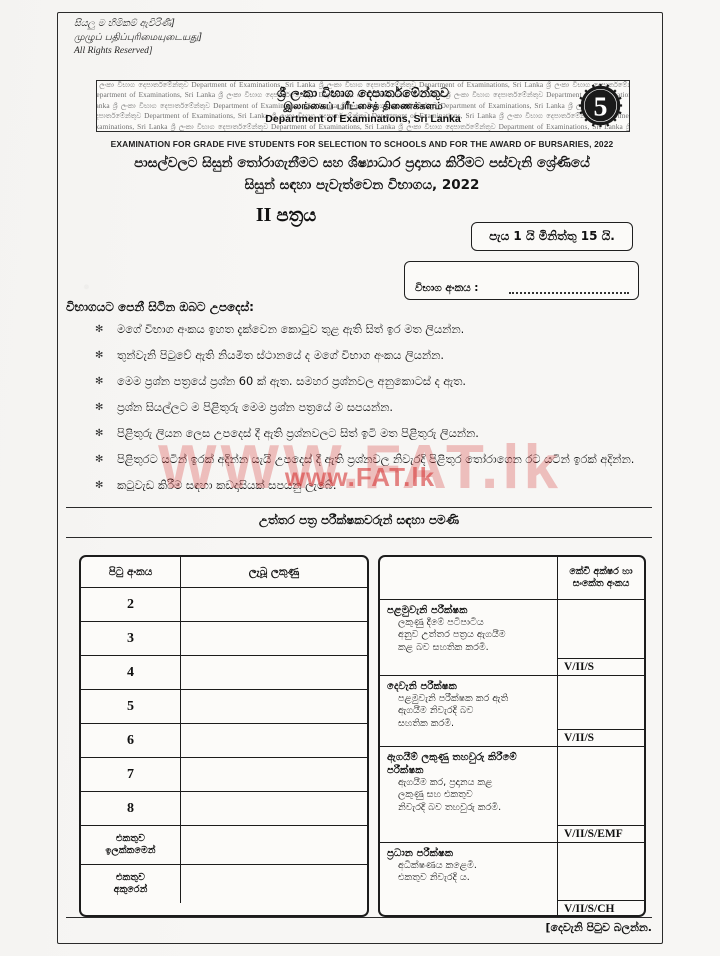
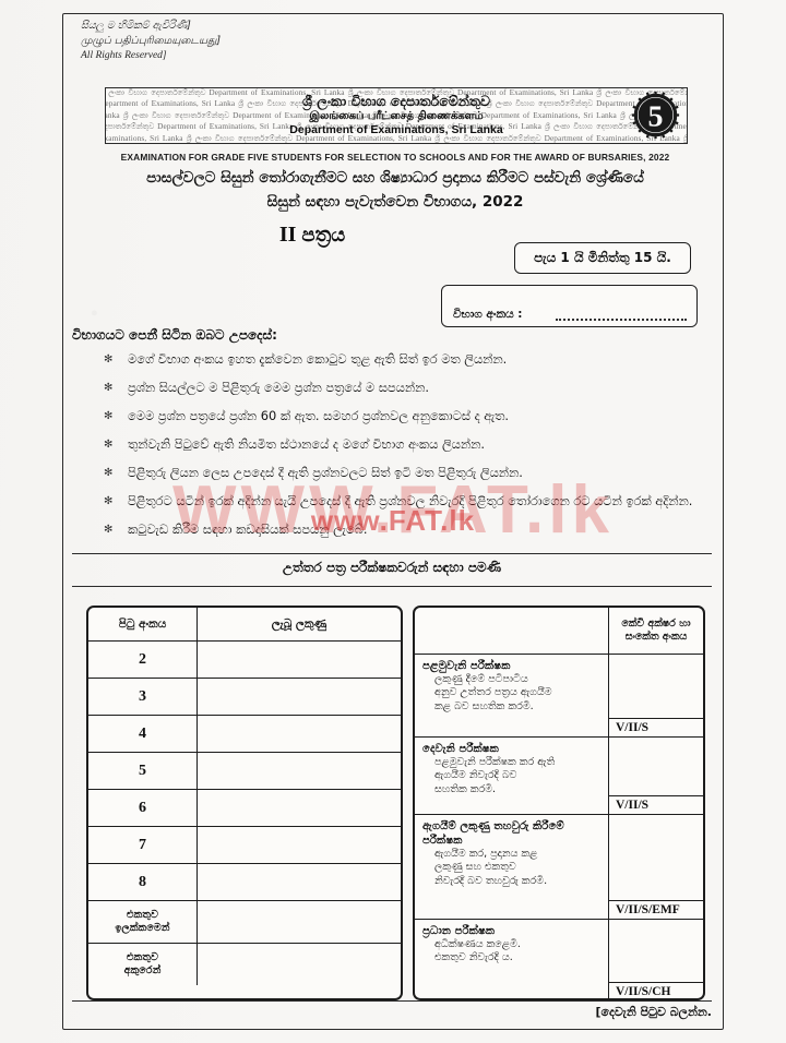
  සියලු ම හිමිකම් ඇවිරිණි]
  முழுப் பதிப்புரிமையுடையது]
  All Rights Reserved]
  ශ්‍රී ලංකා විභාග දෙපාර්තමේන්තුව
  இலங்கைப் பரீட்சைத் திணைக்களம்
  Department of Examinations, Sri Lanka
  5
  EXAMINATION FOR GRADE FIVE STUDENTS FOR SELECTION TO SCHOOLS AND FOR THE AWARD OF BURSARIES, 2022
  පාසල්වලට සිසුන් තෝරාගැනීමට සහ ශිෂ්‍යාධාර ප්‍රදානය කිරීමට පස්වැනි ශ්‍රේණියේ
  සිසුන් සඳහා පැවැත්වෙන විභාගය, 2022
  II පත්‍රය
  පැය 1 යි මිනිත්තු 15 යි.
  විභාග අංකය :
  විභාගයට පෙනී සිටින ඔබට උපදෙස්:
  ✻
  මගේ විභාග අංකය ඉහත දැක්වෙන කොටුව තුළ ඇති සිත් ඉර මත ලියන්න.
  ✻
- තුන්වැනි පිටුවේ ඇති නියමිත ස්ථානයේ ද මගේ විභාග අංකය ලියන්න.
+ ප්‍රශ්න සියල්ලට ම පිළිතුරු මෙම ප්‍රශ්න පත්‍රයේ ම සපයන්න.
  ✻
  මෙම ප්‍රශ්න පත්‍රයේ ප්‍රශ්න 60 ක් ඇත. සමහර ප්‍රශ්නවල අනුකොටස් ද ඇත.
  ✻
- ප්‍රශ්න සියල්ලට ම පිළිතුරු මෙම ප්‍රශ්න පත්‍රයේ ම සපයන්න.
+ තුන්වැනි පිටුවේ ඇති නියමිත ස්ථානයේ ද මගේ විභාග අංකය ලියන්න.
  ✻
  පිළිතුරු ලියන ලෙස උපදෙස් දී ඇති ප්‍රශ්නවලට සිත් ඉටි මත පිළිතුරු ලියන්න.
  ✻
  පිළිතුරට යටින් ඉරක් අදින්න යැයි උපදෙස් දී ඇති ප්‍රශ්නවල නිවැරදි පිළිතුර තෝරාගෙන රට යටින් ඉරක් අදින්න.
  ✻
  කටුවැඩ කිරීම සඳහා කඩදාසියක් සපයනු ලැබේ.
  උත්තර පත්‍ර පරීක්ෂකවරුන් සඳහා පමණි
  පිටු අංකය
  ලැබූ ලකුණු
  2
  3
  4
  5
  6
  7
  8
  එකතුව
  ඉලක්කමෙන්
  එකතුව
  අකුරෙන්
  කේවි අක්ෂර හා
  සංකේත අංකය
  පළමුවැනි පරීක්ෂක
  ලකුණු දීමේ පටිපාටිය
  අනුව උත්තර පත්‍රය ඇගයීම
  කළ බව සහතික කරමි.
  V/II/S
  දෙවැනි පරීක්ෂක
  පළමුවැනි පරීක්ෂක කර ඇති
  ඇගයීම නිවැරදි බව
  සහතික කරමි.
  V/II/S
  ඇගයීම් ලකුණු තහවුරු කිරීමේ පරීක්ෂක
  ඇගයීම කර, ප්‍රදානය කළ
  ලකුණු සහ එකතුව
  නිවැරදි බව තහවුරු කරමි.
  V/II/S/EMF
  ප්‍රධාන පරීක්ෂක
  අධීක්ෂණය කළෙමි.
  එකතුව නිවැරදි ය.
  V/II/S/CH
  [දෙවැනි පිටුව බලන්න.
  WWW.FAT.lk
  www.FAT.lk
